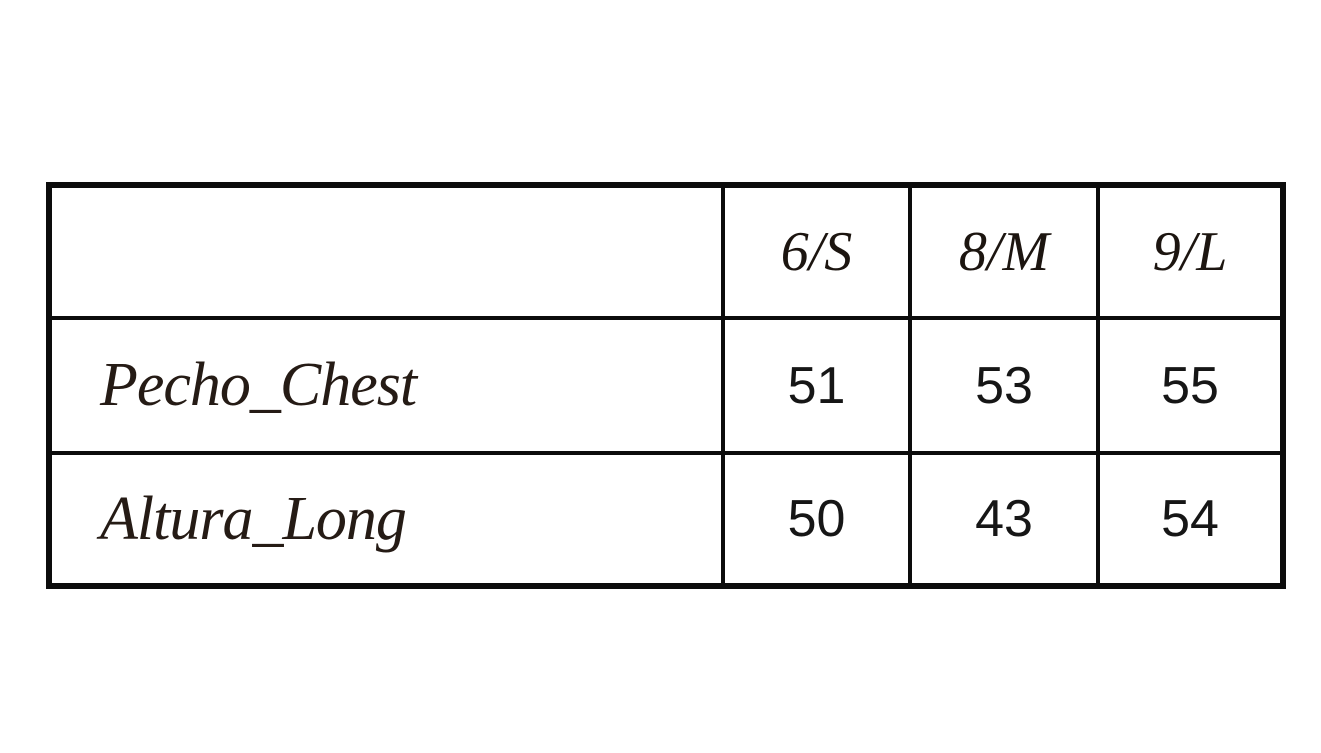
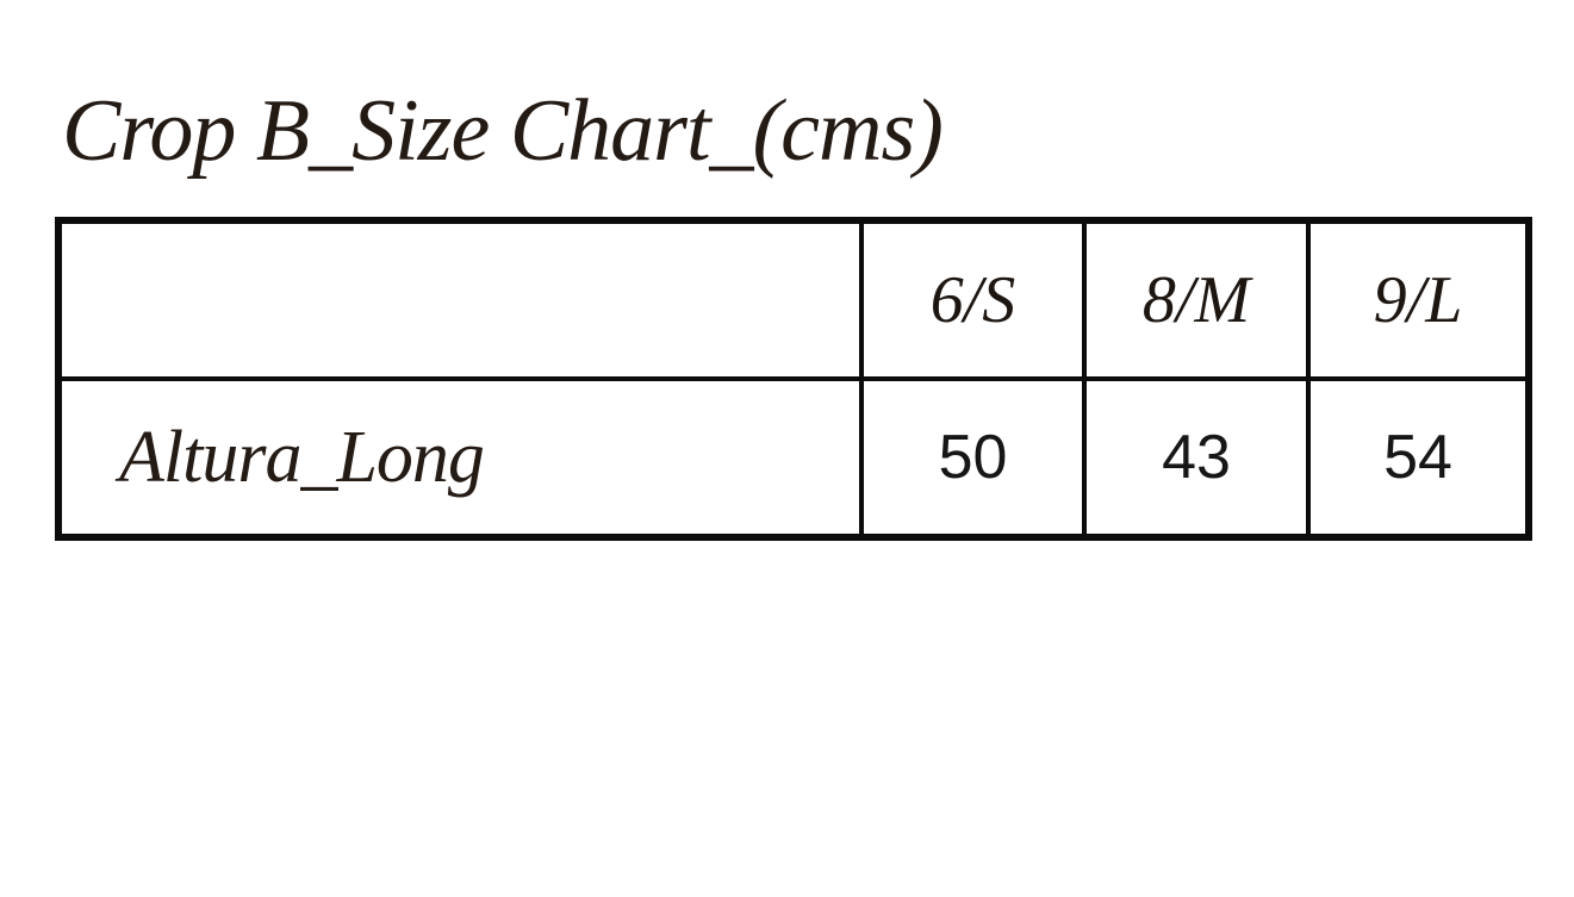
+ Crop B_Size Chart_(cms)
  	6/S	8/M	9/L
- Pecho_Chest	51	53	55
  Altura_Long	50	43	54
